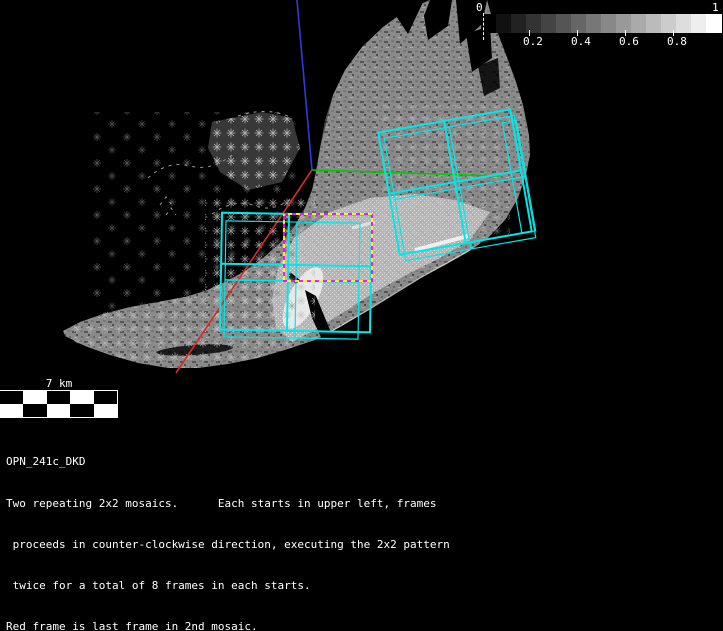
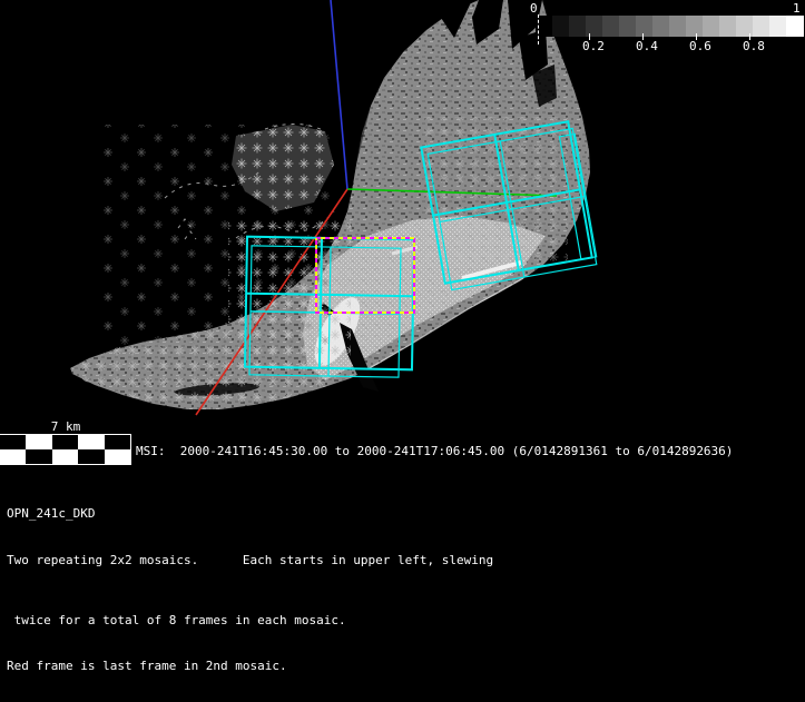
  0
  1
  0.2
  0.4
  0.6
  0.8
  7 km
+ MSI: 2000-241T16:45:30.00 to 2000-241T17:06:45.00 (6/0142891361 to 6/0142892636)
  OPN_241c_DKD
- Two repeating 2x2 mosaics. Each starts in upper left, frames
+ Two repeating 2x2 mosaics. Each starts in upper left, slewing
- proceeds in counter-clockwise direction, executing the 2x2 pattern
- twice for a total of 8 frames in each starts.
+ twice for a total of 8 frames in each mosaic.
  Red frame is last frame in 2nd mosaic.
